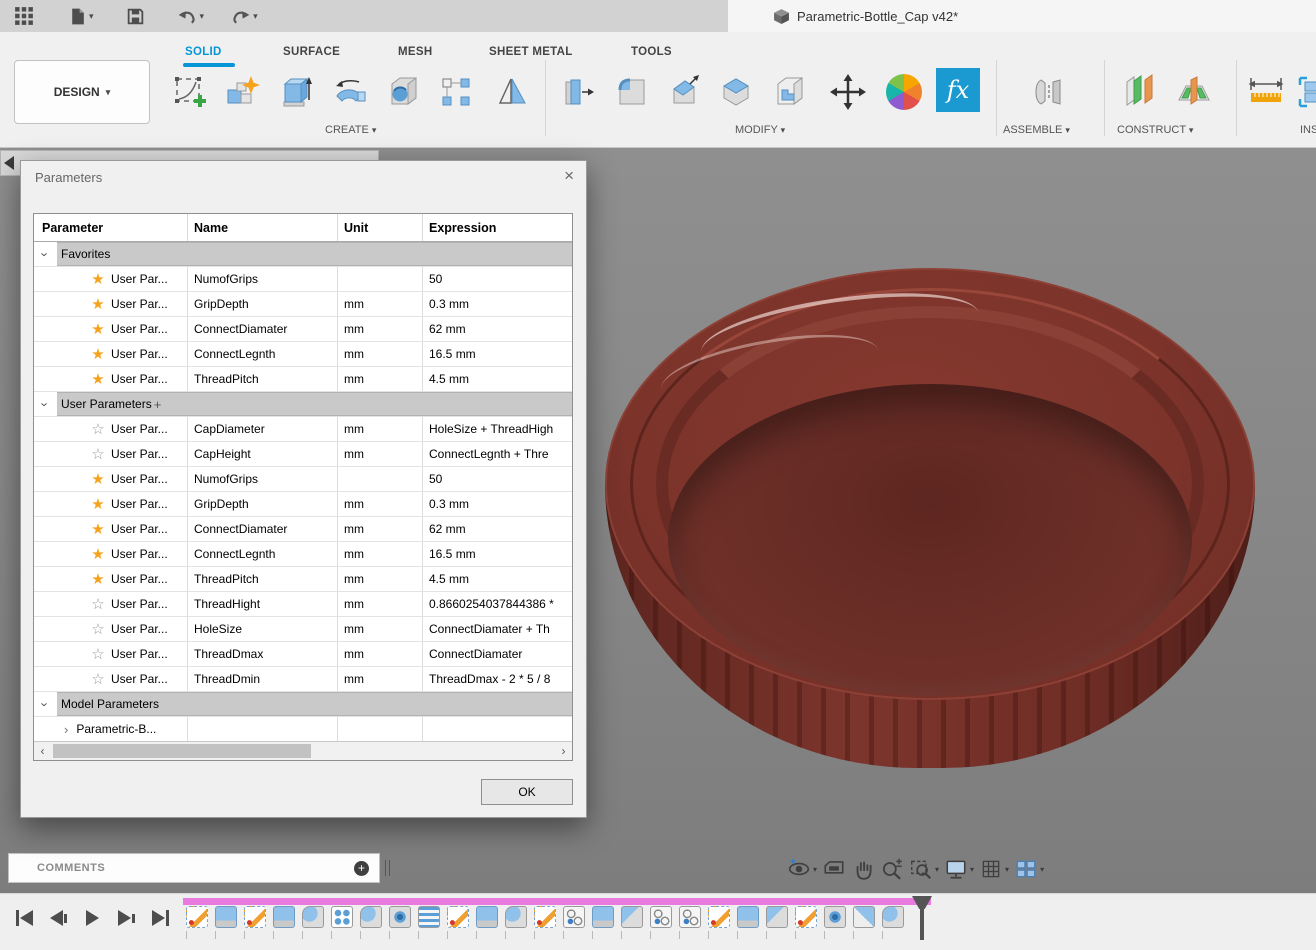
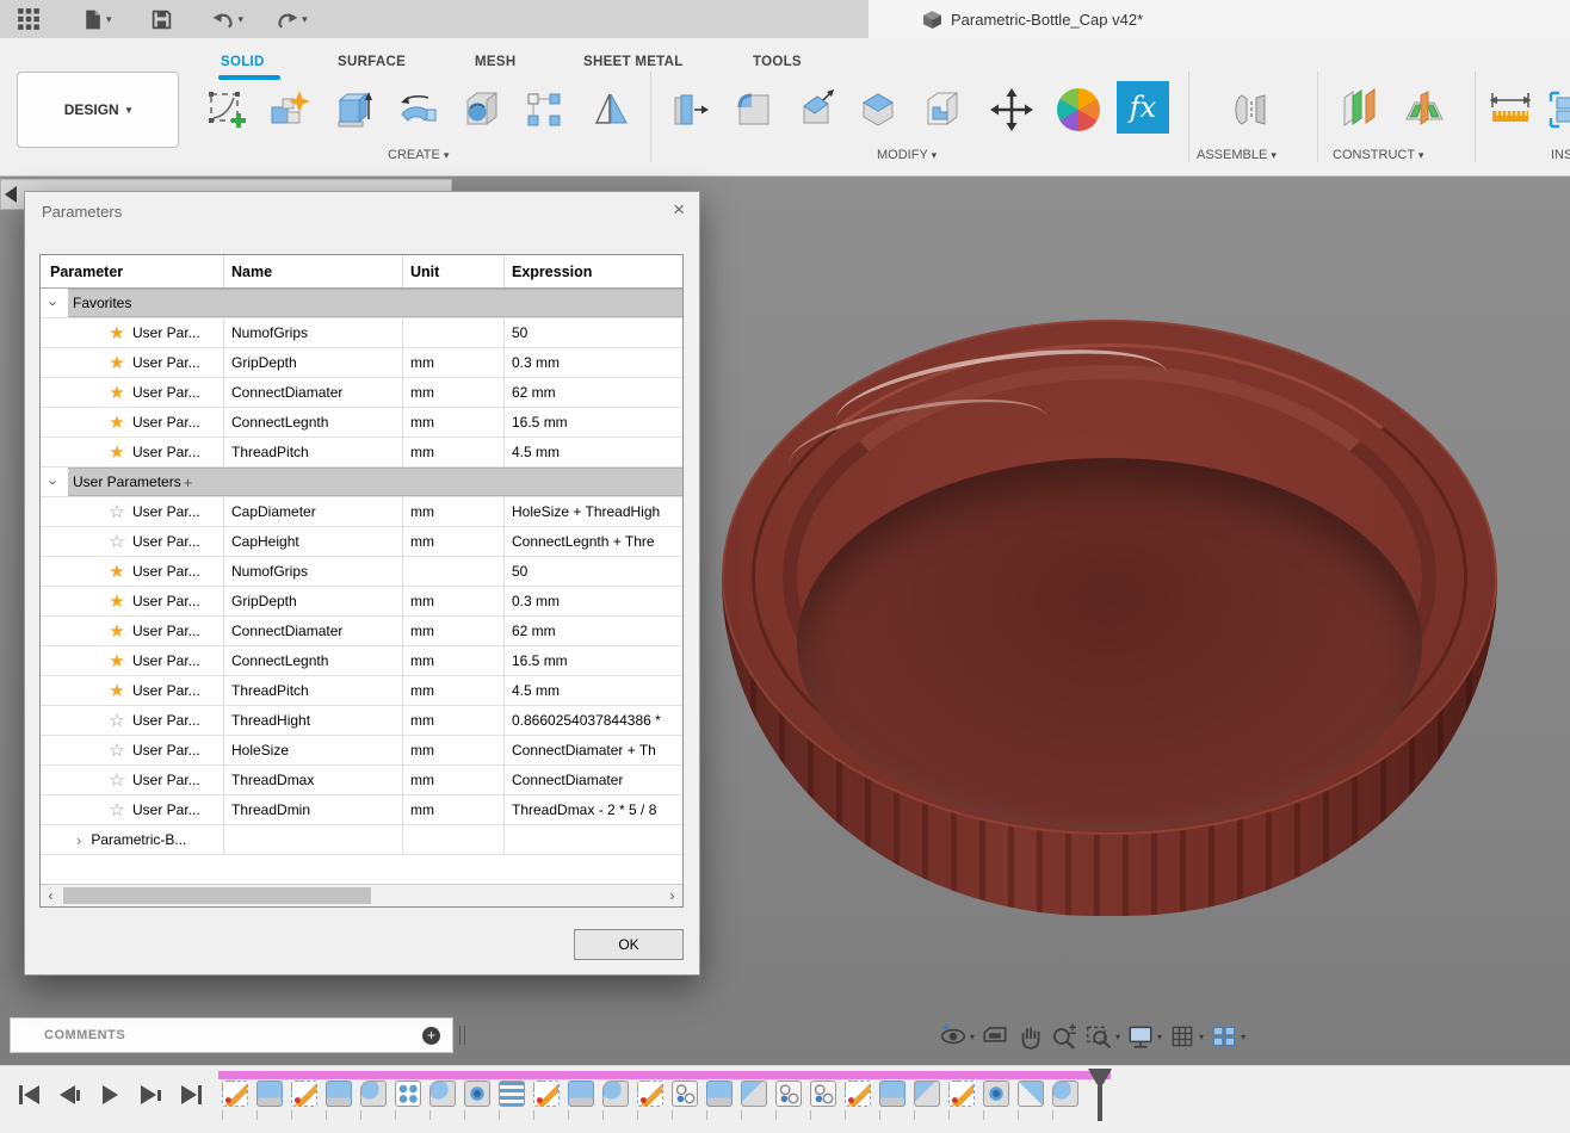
  ▾
  ▾
  ▾
  Parametric-Bottle_Cap v42*
  DESIGN
  ▾
  SOLID
  SURFACE
  MESH
  SHEET METAL
  TOOLS
  CREATE ▾
  fx
  MODIFY ▾
  ASSEMBLE ▾
  CONSTRUCT ▾
  COMMENTS
  +
  ▾
  ▾
  ▾
  ▾
  ▾
  Parameters
  ×
  Parameter
  Name
  Unit
  Expression
  Favorites
  ★
  User Par...
  NumofGrips
  50
  ★
  User Par...
  GripDepth
  mm
  0.3 mm
  ★
  User Par...
  ConnectDiamater
  mm
  62 mm
  ★
  User Par...
  ConnectLegnth
  mm
  16.5 mm
  ★
  User Par...
  ThreadPitch
  mm
  4.5 mm
  User Parameters
  +
  ☆
  User Par...
  CapDiameter
  mm
  HoleSize + ThreadHigh
  ☆
  User Par...
  CapHeight
  mm
  ConnectLegnth + Thre
  ★
  User Par...
  NumofGrips
  50
  ★
  User Par...
  GripDepth
  mm
  0.3 mm
  ★
  User Par...
  ConnectDiamater
  mm
  62 mm
  ★
  User Par...
  ConnectLegnth
  mm
  16.5 mm
  ★
  User Par...
  ThreadPitch
  mm
  4.5 mm
  ☆
  User Par...
  ThreadHight
  mm
  0.8660254037844386 *
  ☆
  User Par...
  HoleSize
  mm
  ConnectDiamater + Th
  ☆
  User Par...
  ThreadDmax
  mm
  ConnectDiamater
  ☆
  User Par...
  ThreadDmin
  mm
  ThreadDmax - 2 * 5 / 8
- Model Parameters
  ›
  Parametric-B...
  ‹
  ›
  OK
